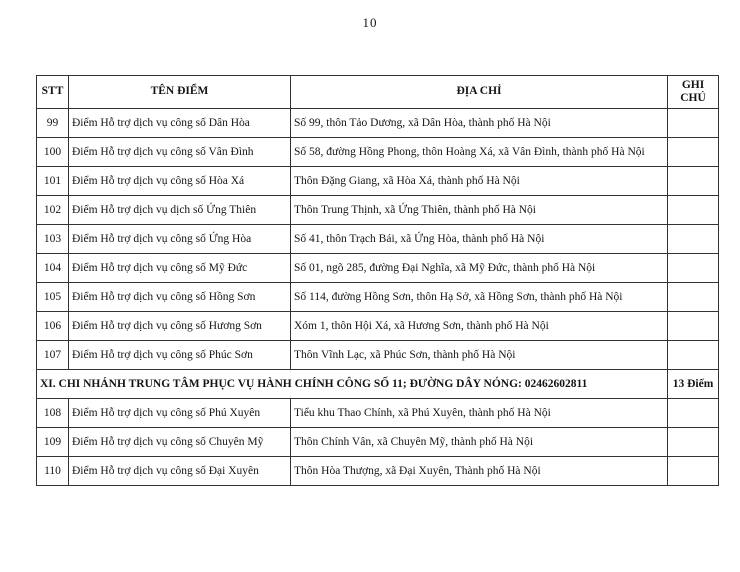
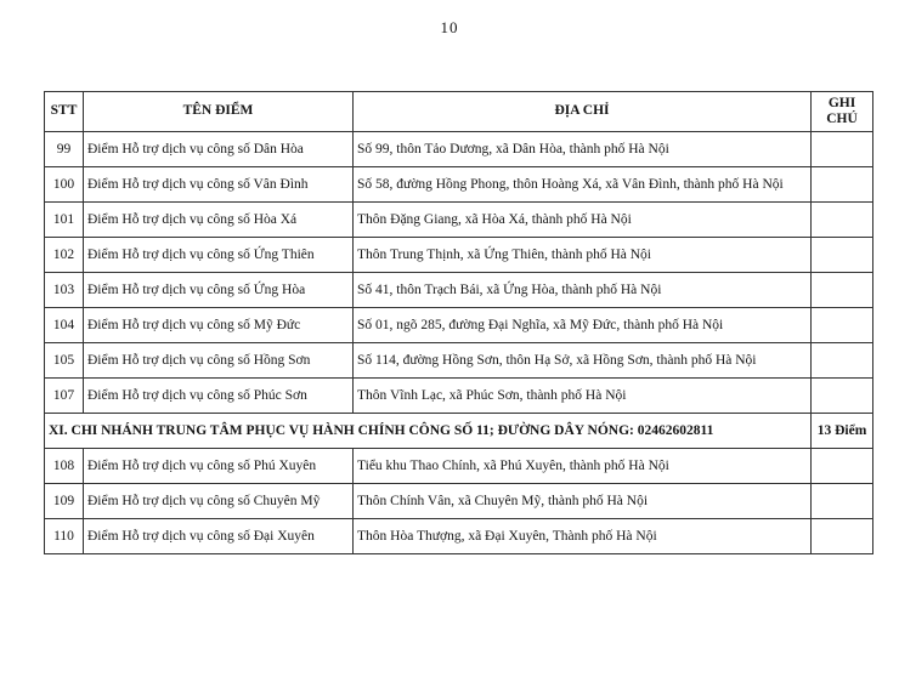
  10
  STT	TÊN ĐIỂM	ĐỊA CHỈ	GHI CHÚ
  99	Điểm Hỗ trợ dịch vụ công số Dân Hòa	Số 99, thôn Tảo Dương, xã Dân Hòa, thành phố Hà Nội
  100	Điểm Hỗ trợ dịch vụ công số Vân Đình	Số 58, đường Hồng Phong, thôn Hoàng Xá, xã Vân Đình, thành phố Hà Nội
  101	Điểm Hỗ trợ dịch vụ công số Hòa Xá	Thôn Đặng Giang, xã Hòa Xá, thành phố Hà Nội
- 102	Điểm Hỗ trợ dịch vụ dịch số Ứng Thiên	Thôn Trung Thịnh, xã Ứng Thiên, thành phố Hà Nội
+ 102	Điểm Hỗ trợ dịch vụ công số Ứng Thiên	Thôn Trung Thịnh, xã Ứng Thiên, thành phố Hà Nội
  103	Điểm Hỗ trợ dịch vụ công số Ứng Hòa	Số 41, thôn Trạch Bái, xã Ứng Hòa, thành phố Hà Nội
  104	Điểm Hỗ trợ dịch vụ công số Mỹ Đức	Số 01, ngõ 285, đường Đại Nghĩa, xã Mỹ Đức, thành phố Hà Nội
  105	Điểm Hỗ trợ dịch vụ công số Hồng Sơn	Số 114, đường Hồng Sơn, thôn Hạ Sở, xã Hồng Sơn, thành phố Hà Nội
- 106	Điểm Hỗ trợ dịch vụ công số Hương Sơn	Xóm 1, thôn Hội Xá, xã Hương Sơn, thành phố Hà Nội
  107	Điểm Hỗ trợ dịch vụ công số Phúc Sơn	Thôn Vĩnh Lạc, xã Phúc Sơn, thành phố Hà Nội
  XI. CHI NHÁNH TRUNG TÂM PHỤC VỤ HÀNH CHÍNH CÔNG SỐ 11; ĐƯỜNG DÂY NÓNG: 02462602811	13 Điểm
  108	Điểm Hỗ trợ dịch vụ công số Phú Xuyên	Tiểu khu Thao Chính, xã Phú Xuyên, thành phố Hà Nội
  109	Điểm Hỗ trợ dịch vụ công số Chuyên Mỹ	Thôn Chính Vân, xã Chuyên Mỹ, thành phố Hà Nội
  110	Điểm Hỗ trợ dịch vụ công số Đại Xuyên	Thôn Hòa Thượng, xã Đại Xuyên, Thành phố Hà Nội
